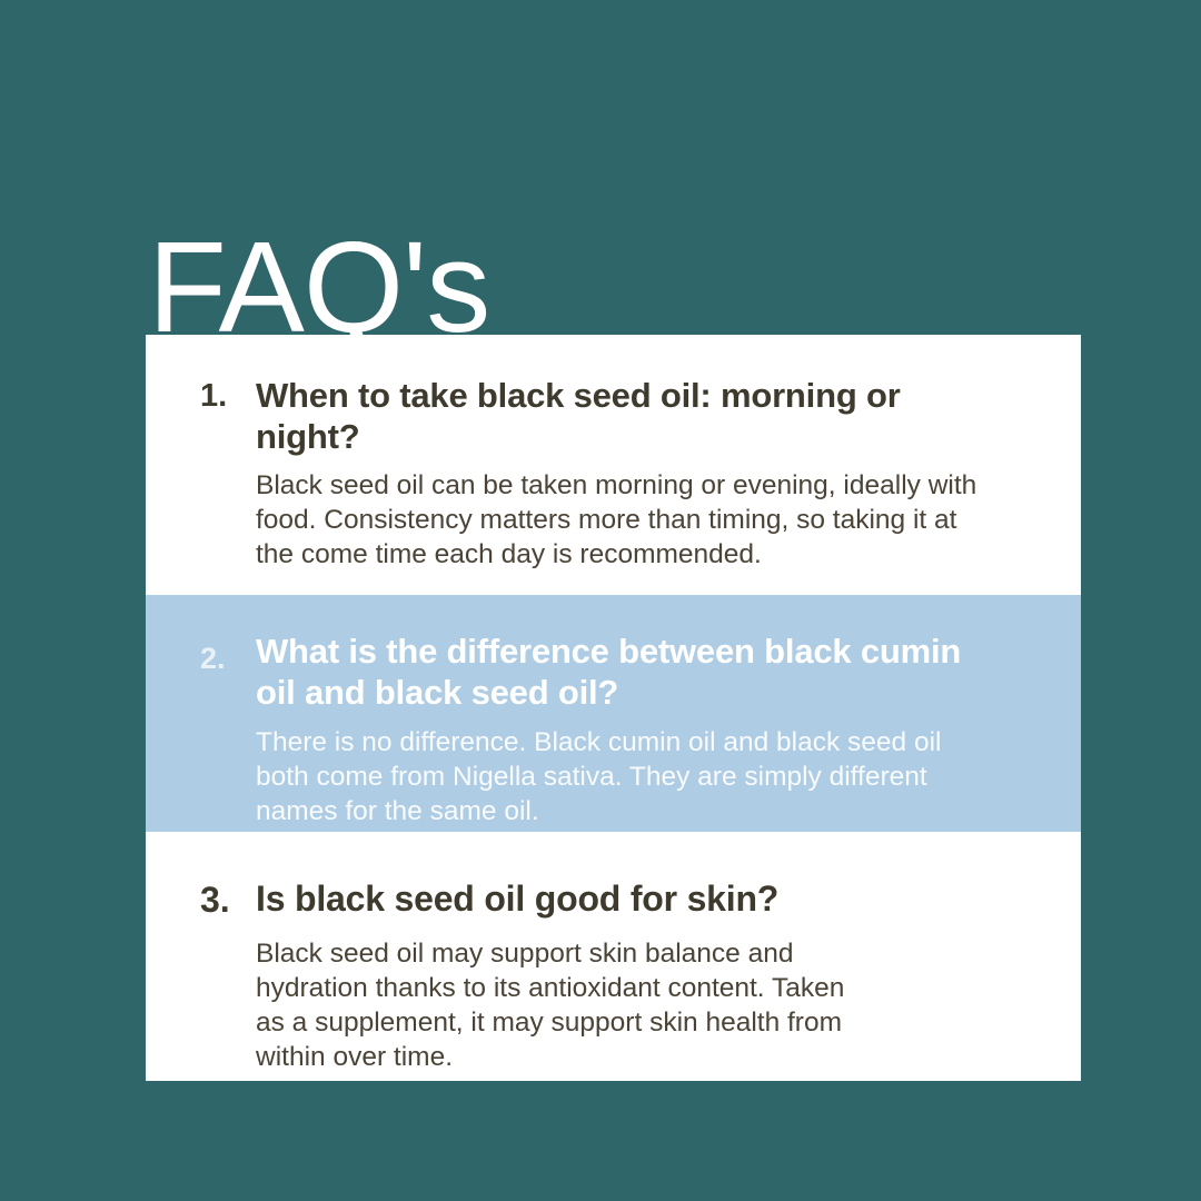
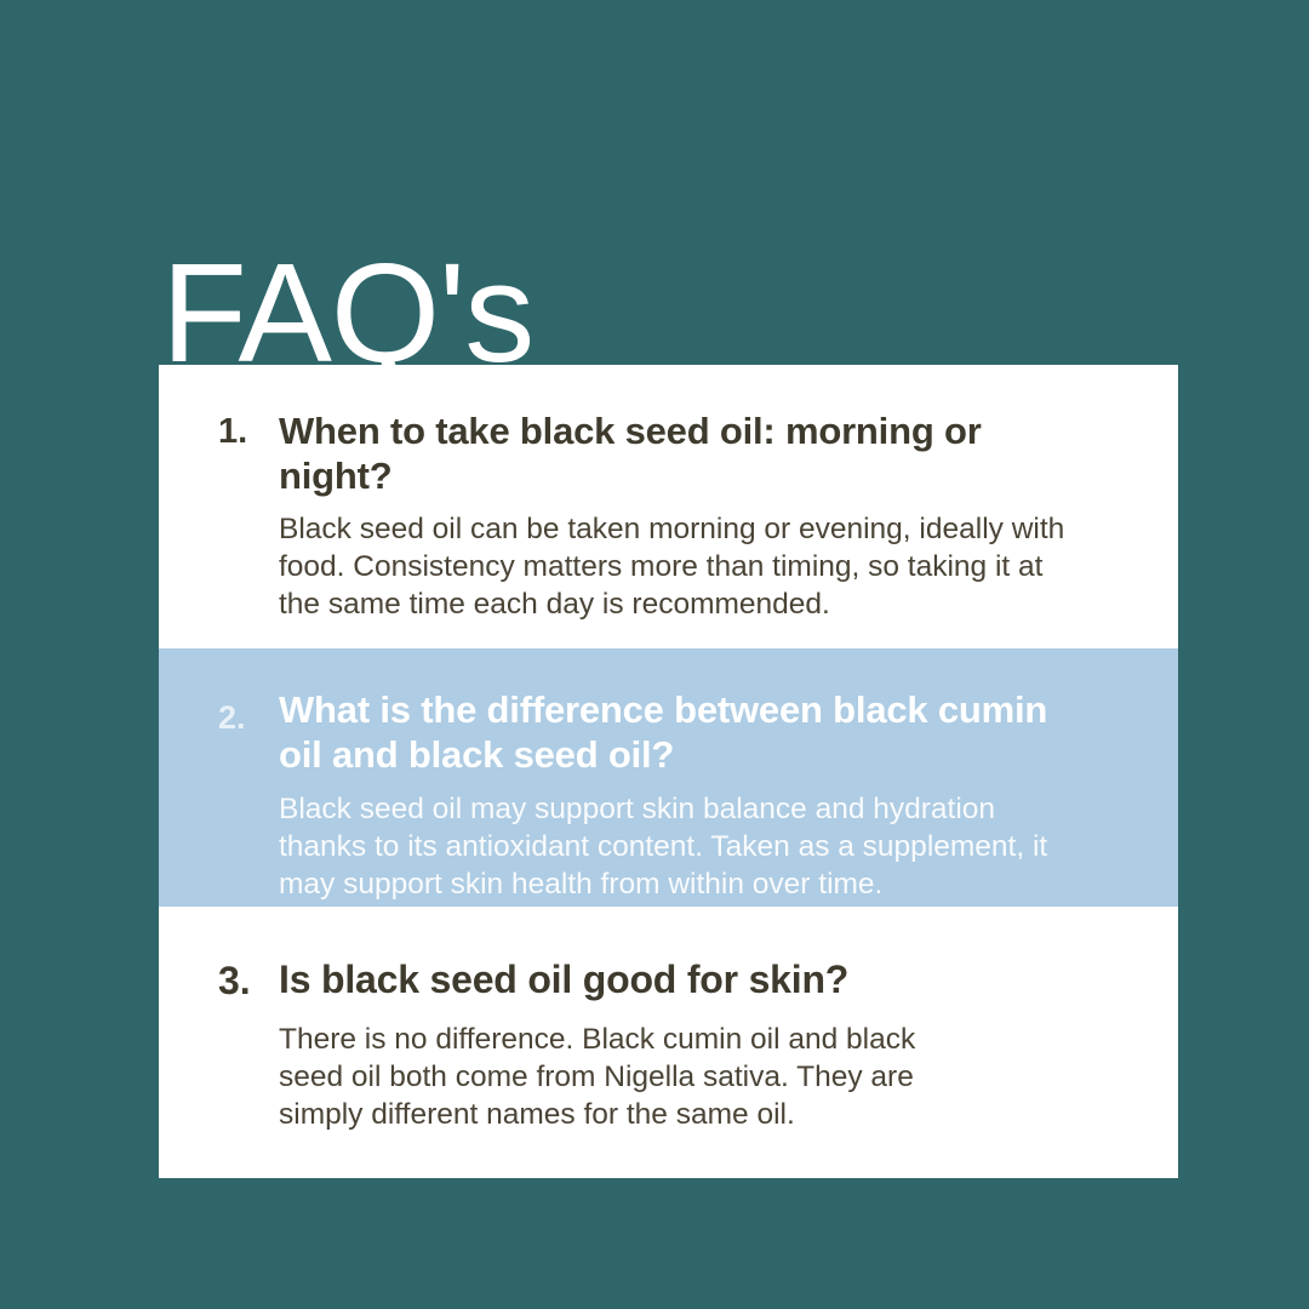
  FAQ's
  1.
  When to take black seed oil: morning or night?
- Black seed oil can be taken morning or evening, ideally with food. Consistency matters more than timing, so taking it at the come time each day is recommended.
+ Black seed oil can be taken morning or evening, ideally with food. Consistency matters more than timing, so taking it at the same time each day is recommended.
  2.
  What is the difference between black cumin oil and black seed oil?
- There is no difference. Black cumin oil and black seed oil both come from Nigella sativa. They are simply different names for the same oil.
+ Black seed oil may support skin balance and hydration thanks to its antioxidant content. Taken as a supplement, it may support skin health from within over time.
  3.
  Is black seed oil good for skin?
- Black seed oil may support skin balance and hydration thanks to its antioxidant content. Taken as a supplement, it may support skin health from within over time.
+ There is no difference. Black cumin oil and black seed oil both come from Nigella sativa. They are simply different names for the same oil.
